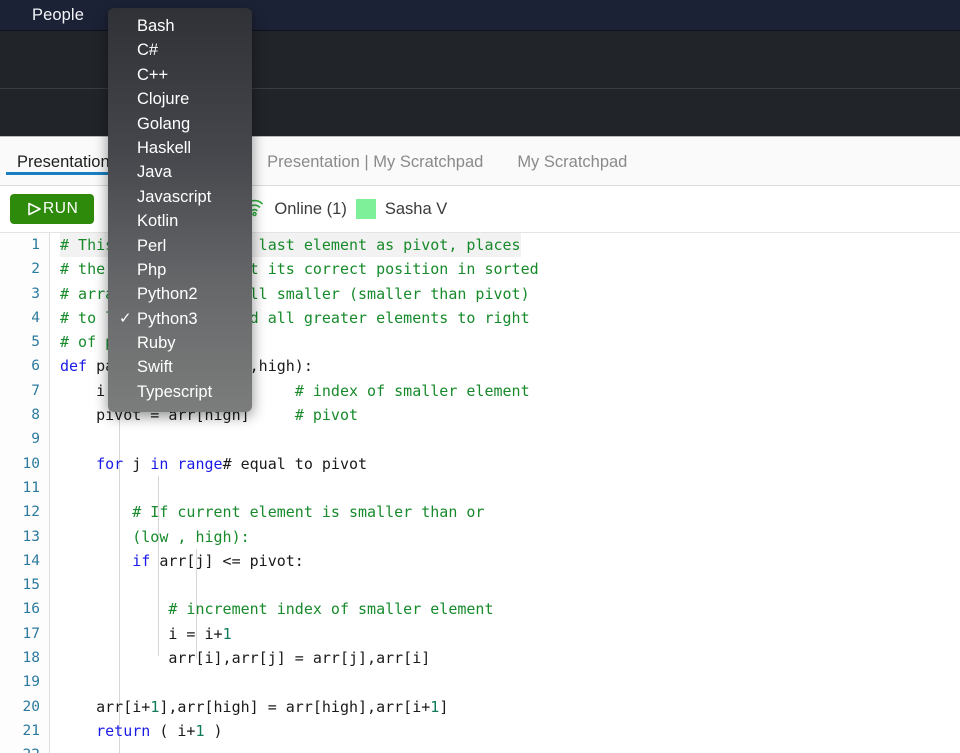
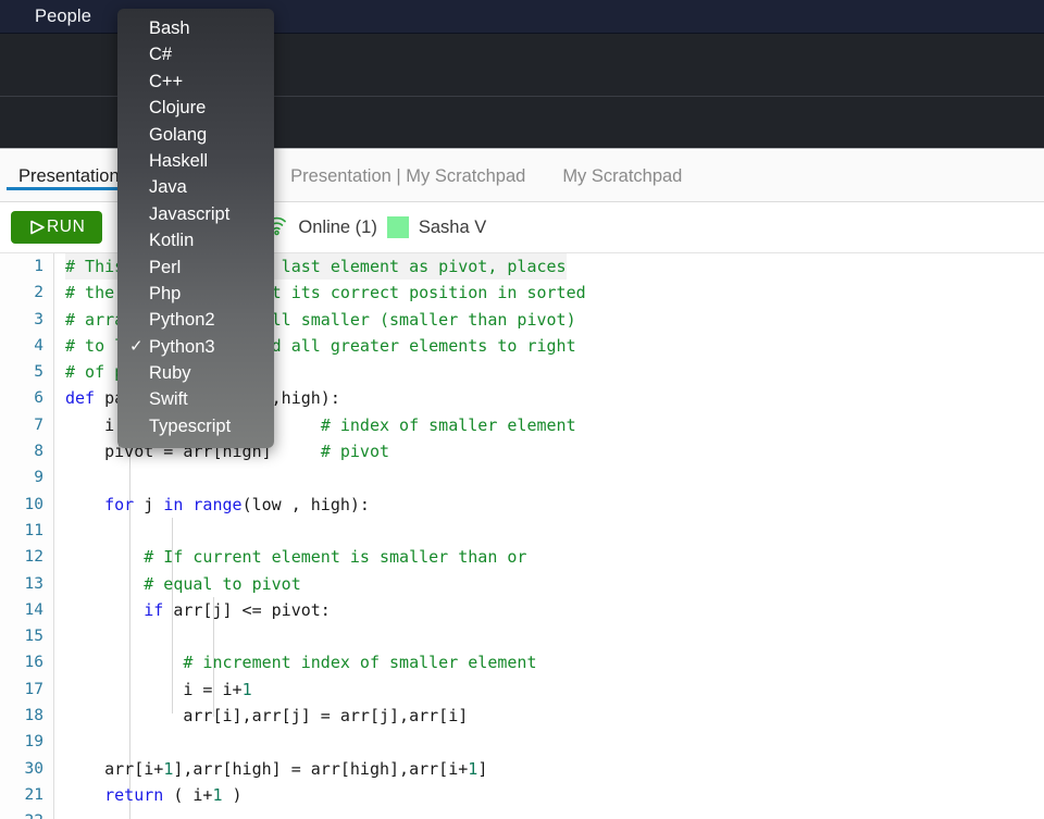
  People
  Presentation | My Scratchpad
  My Scratchpad
  RUN
  Online (1)
  Sasha V
  1
  2
  # thet its correct position in sorted
  3
  # arrll smaller (smaller than pivot)
  4
  5
  6
  7
  i # index of smaller element
  8
  pivot = arr[high] # pivot
  9
  10
- for j in range# equal to pivot
+ for j in range(low , high):
  11
  12
  # If current element is smaller than or
  13
- (low , high):
+ # equal to pivot
  14
  if arr[j] <= pivot:
  15
  16
  # increment index of smaller element
  17
  i = i+1
  18
  arr[i],arr[j] = arr[j],arr[i]
  19
- 20
+ 30
  arr[i+1],arr[high] = arr[high],arr[i+1]
  21
  return ( i+1 )
  Bash
  C#
  C++
  Clojure
  Golang
  Haskell
  Java
  Javascript
  Kotlin
  Perl
  Php
  Python2
  ✓
  Python3
  Ruby
  Swift
  Typescript
